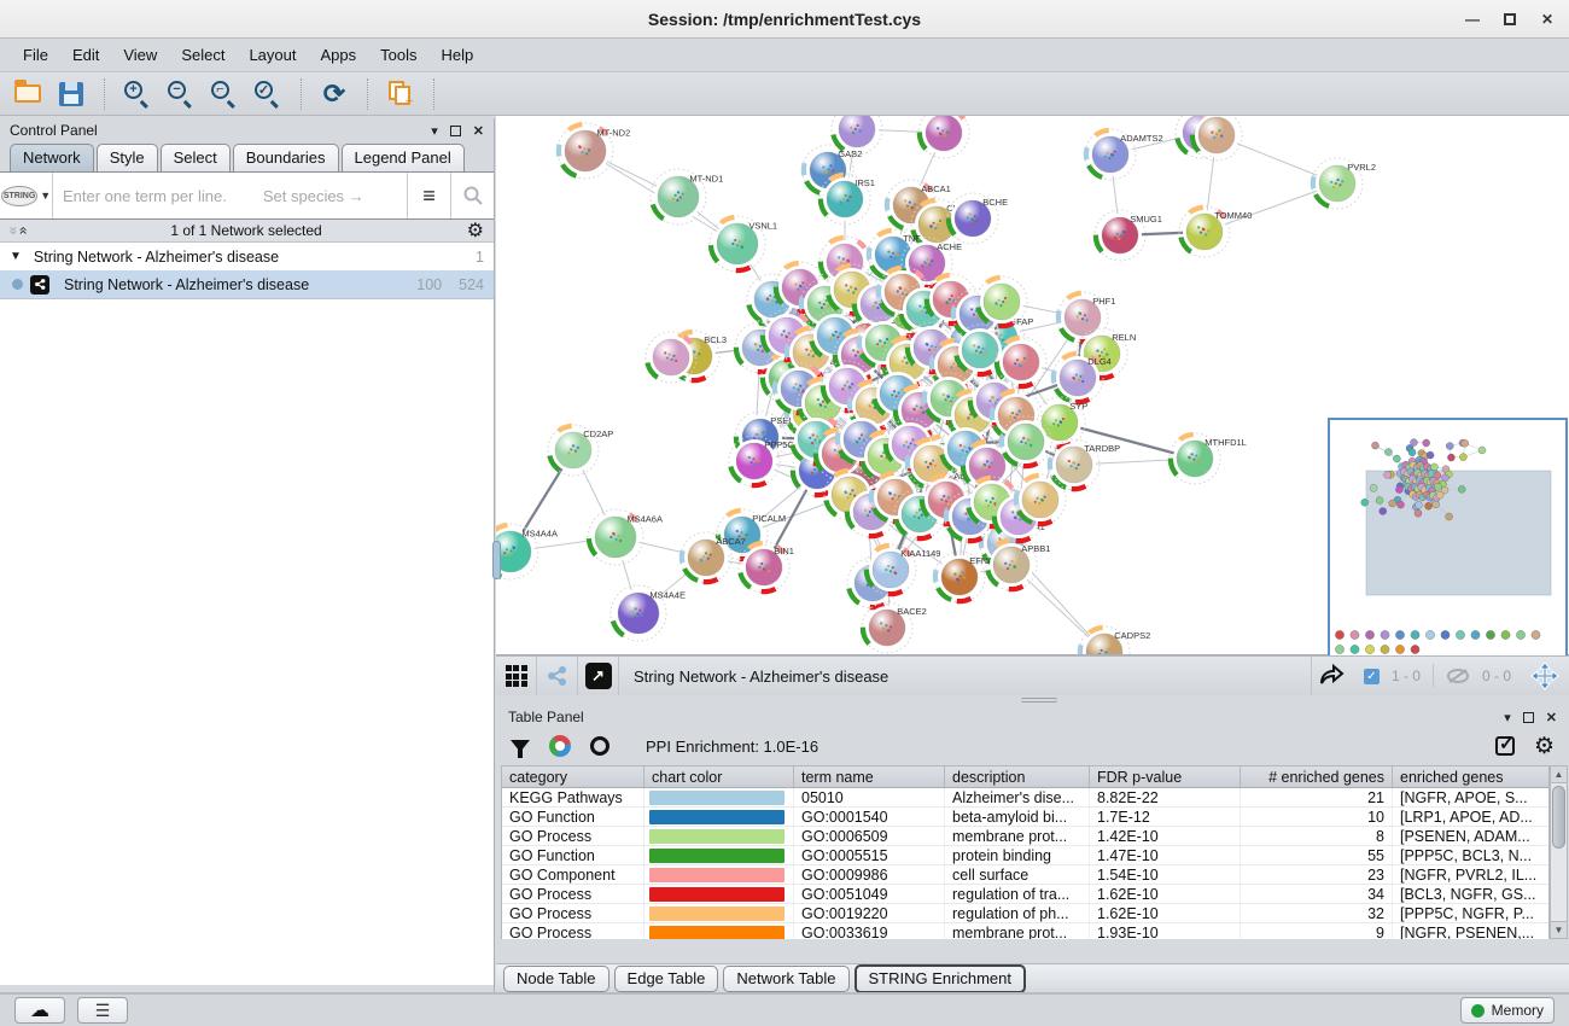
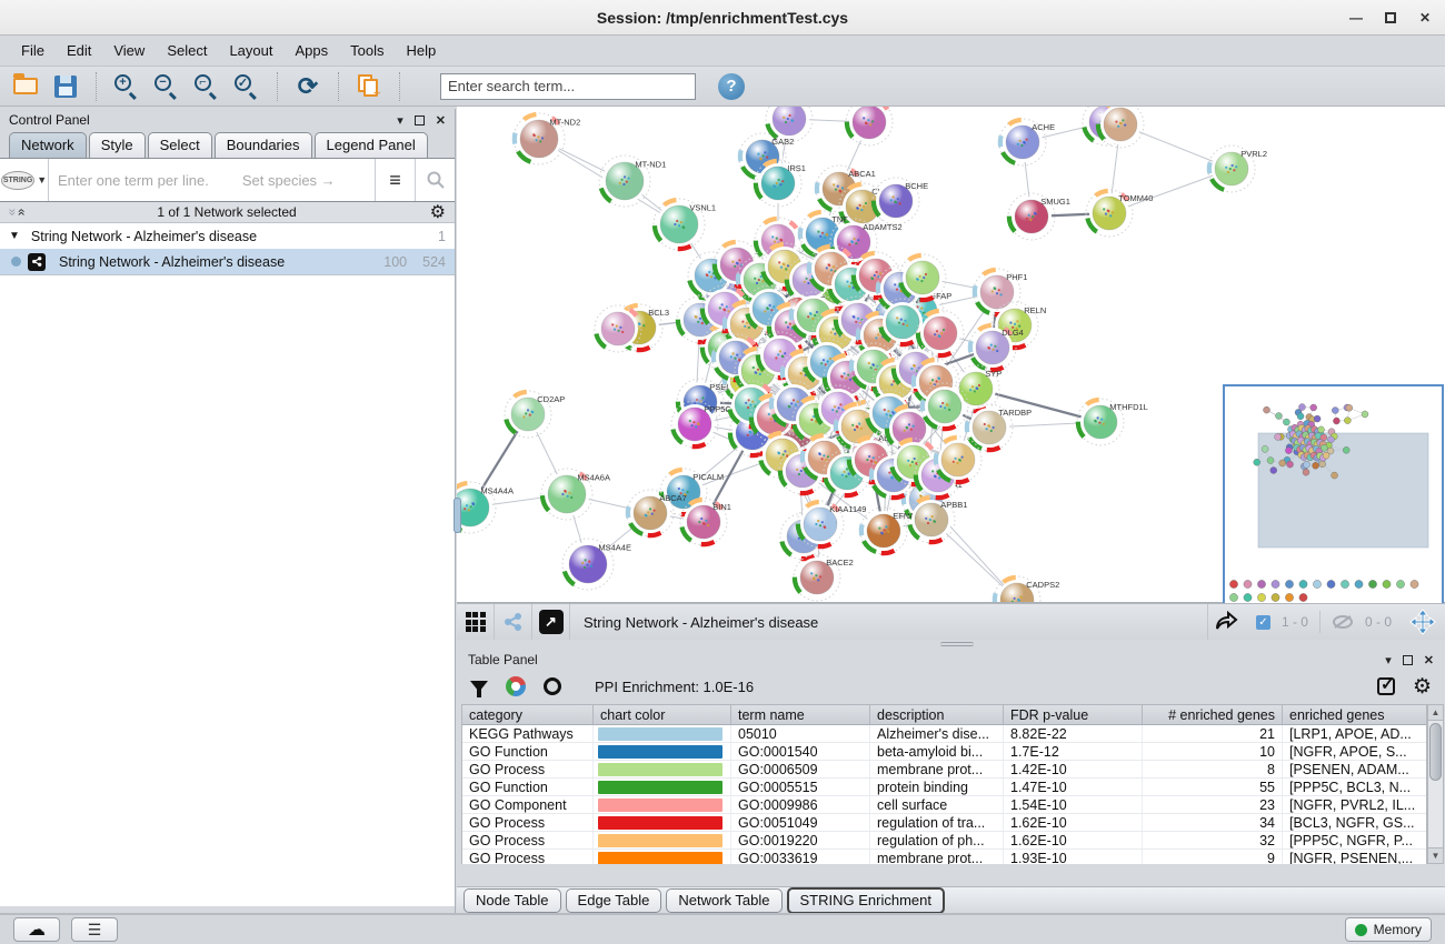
  Session: /tmp/enrichmentTest.cys
  —
  ✕
  File
  Edit
  View
  Select
  Layout
  Apps
  Tools
  Help
  +
  −
  ⌐
  ✓
  ⟳
  ∴
+ Enter search term...
+ ?
  Control Panel
  ▾
  ✕
  Network
  Style
  Select
  Boundaries
  Legend Panel
  ▼
  Enter one term per line.
  Set species →
  ≡
  1 of 1 Network selected
  ⚙
  ▼
  String Network - Alzheimer's disease
  1
  String Network - Alzheimer's disease
  100
  524
  MT-ND2
  MT-ND1
  VSNL1
  GAB2
- ADAMTS2
+ ACHE
  PVRL2
  TOMM40
  SMUG1
  PHF1
  RELN
  IRS1
  ABCA1
  BCHE
  TNF
- ACHE
+ ADAMTS2
  BCL3
  GFAP
  DLG4
  SYP
  MTHFD1L
  TARDBP
  CD2AP
  MS4A6A
  MS4A4A
  MS4A4E
  PICALM
  ABCA7
  BIN1
  PPP5
  KIAA1149
  APBB1
  BACE2
  CADPS2
  ↗
  String Network - Alzheimer's disease
  ✓
  1 - 0
  0 - 0
  Table Panel
  ▾
  ✕
  PPI Enrichment: 1.0E-16
  ⚙
  category
  chart color
  term name
  description
  FDR p-value
  # enriched genes
  enriched genes
  KEGG Pathways
  05010
  Alzheimer's dise...
  8.82E-22
  21
- [NGFR, APOE, S...
+ [LRP1, APOE, AD...
  GO Function
  GO:0001540
  beta-amyloid bi...
  1.7E-12
  10
- [LRP1, APOE, AD...
+ [NGFR, APOE, S...
  GO Process
  GO:0006509
  membrane prot...
  1.42E-10
  8
  [PSENEN, ADAM...
  GO Function
  GO:0005515
  protein binding
  1.47E-10
  55
  [PPP5C, BCL3, N...
  GO Component
  GO:0009986
  cell surface
  1.54E-10
  23
  [NGFR, PVRL2, IL...
  GO Process
  GO:0051049
  regulation of tra...
  1.62E-10
  34
  [BCL3, NGFR, GS...
  GO Process
  GO:0019220
  regulation of ph...
  1.62E-10
  32
  [PPP5C, NGFR, P...
  GO Process
  GO:0033619
  membrane prot...
  1.93E-10
  9
  [NGFR, PSENEN,...
  ▲
  ▼
  Node Table
  Edge Table
  Network Table
  STRING Enrichment
  ☁
  ☰
  Memory
